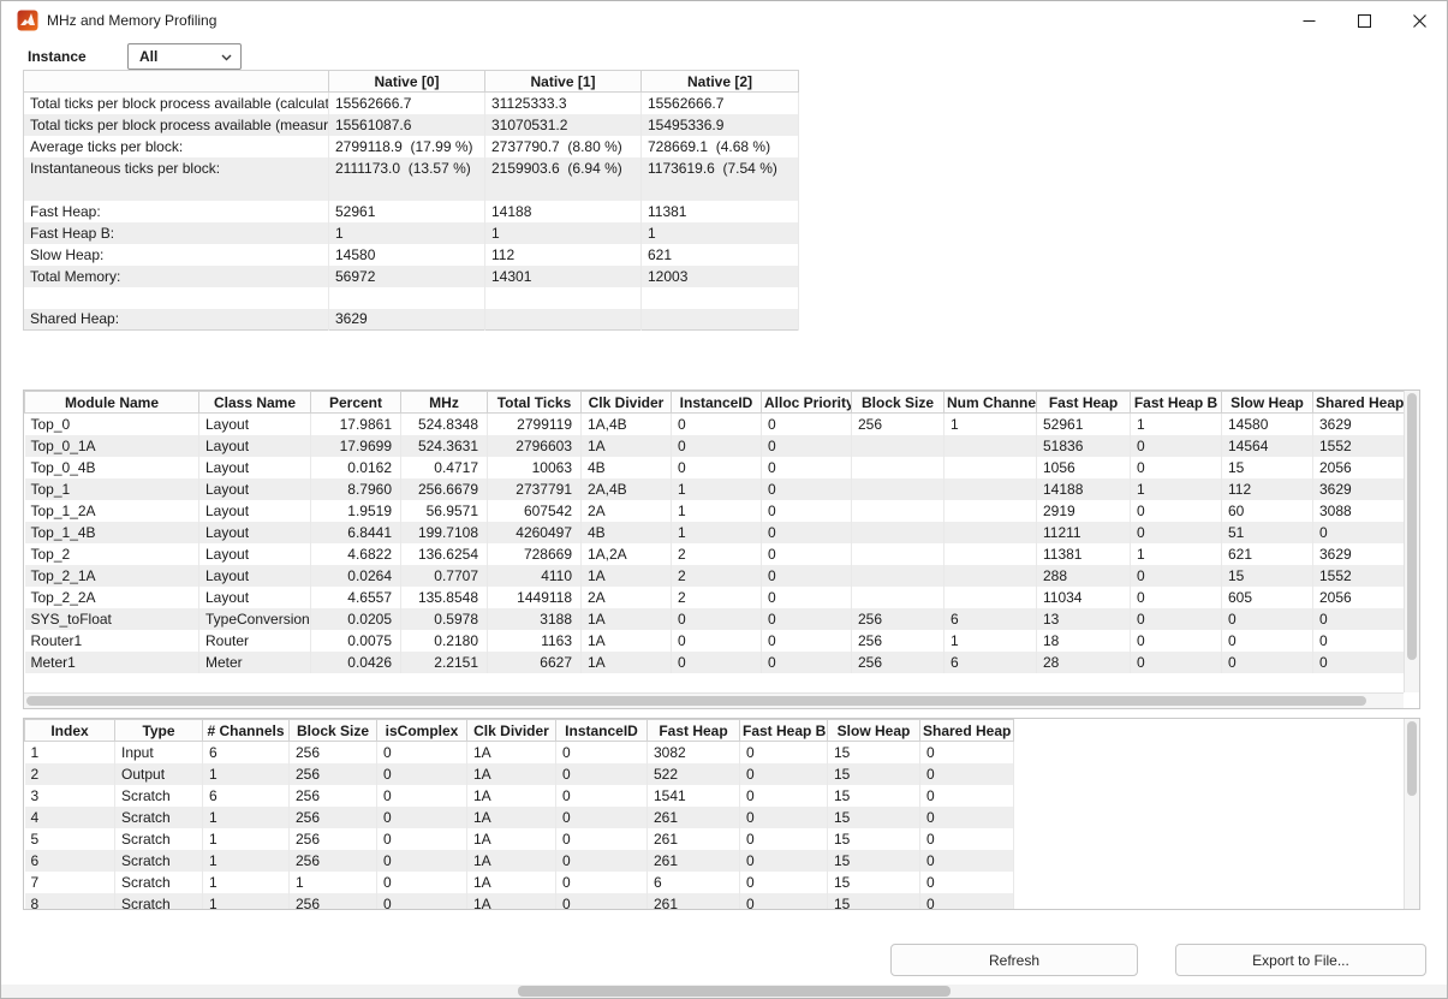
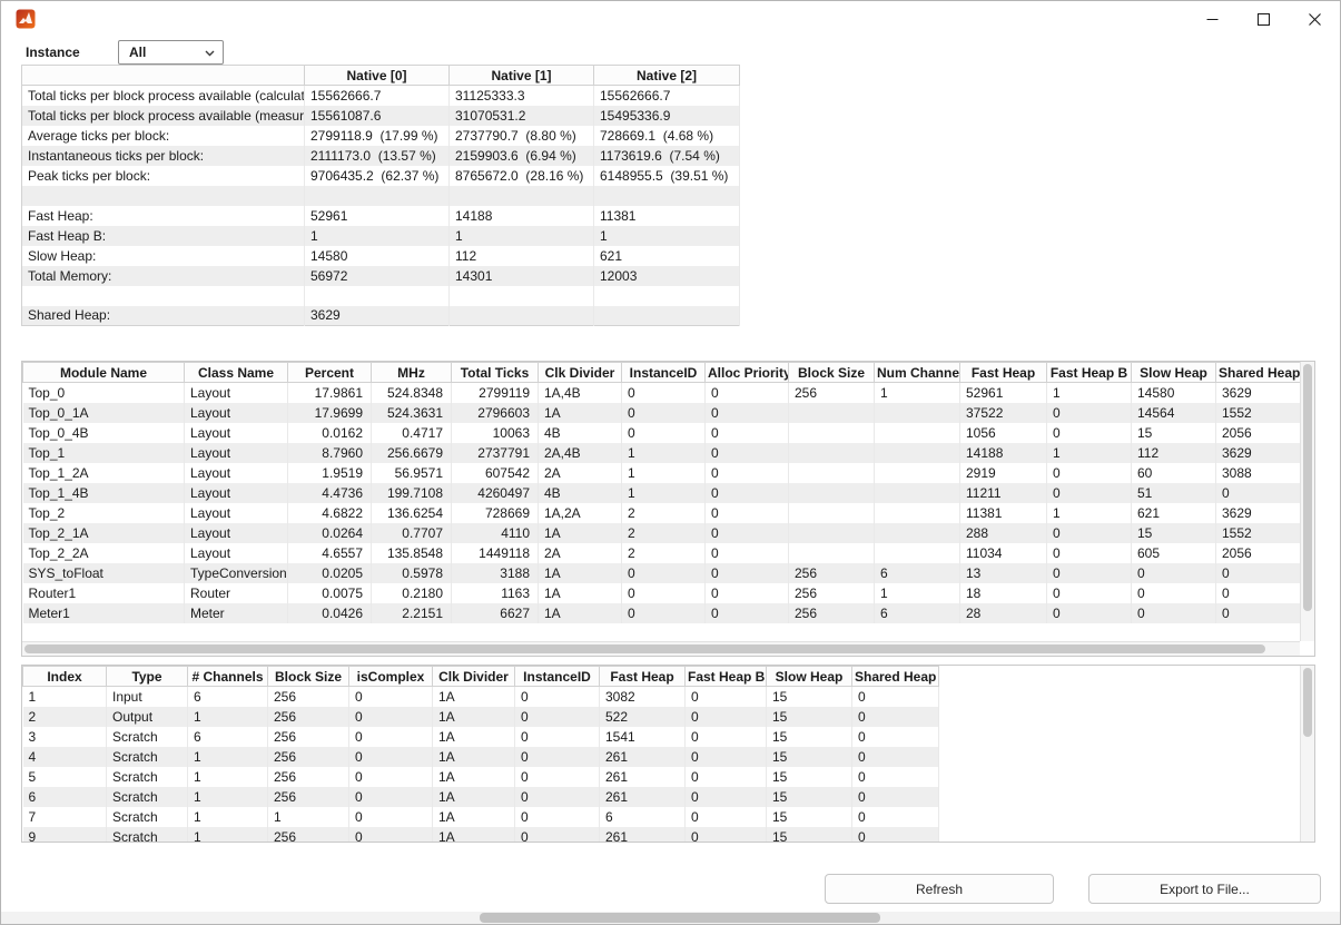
- MHz and Memory Profiling
  Instance
  All
  	Native [0]	Native [1]	Native [2]
  Total ticks per block process available (calculat	15562666.7	31125333.3	15562666.7
  Total ticks per block process available (measur	15561087.6	31070531.2	15495336.9
  Average ticks per block:	2799118.9 (17.99 %)	2737790.7 (8.80 %)	728669.1 (4.68 %)
  Instantaneous ticks per block:	2111173.0 (13.57 %)	2159903.6 (6.94 %)	1173619.6 (7.54 %)
+ Peak ticks per block:	9706435.2 (62.37 %)	8765672.0 (28.16 %)	6148955.5 (39.51 %)
  Fast Heap:	52961	14188	11381
  Fast Heap B:	1	1	1
  Slow Heap:	14580	112	621
  Total Memory:	56972	14301	12003
  Shared Heap:	3629
  Module Name	Class Name	Percent	MHz	Total Ticks	Clk Divider	InstanceID	Alloc Priority	Block Size	Num Channe	Fast Heap	Fast Heap B	Slow Heap	Shared Heap
  Top_0	Layout	17.9861	524.8348	2799119	1A,4B	0	0	256	1	52961	1	14580	3629
- Top_0_1A	Layout	17.9699	524.3631	2796603	1A	0	0			51836	0	14564	1552
+ Top_0_1A	Layout	17.9699	524.3631	2796603	1A	0	0			37522	0	14564	1552
  Top_0_4B	Layout	0.0162	0.4717	10063	4B	0	0			1056	0	15	2056
  Top_1	Layout	8.7960	256.6679	2737791	2A,4B	1	0			14188	1	112	3629
  Top_1_2A	Layout	1.9519	56.9571	607542	2A	1	0			2919	0	60	3088
- Top_1_4B	Layout	6.8441	199.7108	4260497	4B	1	0			11211	0	51	0
+ Top_1_4B	Layout	4.4736	199.7108	4260497	4B	1	0			11211	0	51	0
  Top_2	Layout	4.6822	136.6254	728669	1A,2A	2	0			11381	1	621	3629
  Top_2_1A	Layout	0.0264	0.7707	4110	1A	2	0			288	0	15	1552
  Top_2_2A	Layout	4.6557	135.8548	1449118	2A	2	0			11034	0	605	2056
  SYS_toFloat	TypeConversion	0.0205	0.5978	3188	1A	0	0	256	6	13	0	0	0
  Router1	Router	0.0075	0.2180	1163	1A	0	0	256	1	18	0	0	0
  Meter1	Meter	0.0426	2.2151	6627	1A	0	0	256	6	28	0	0	0
  Index	Type	# Channels	Block Size	isComplex	Clk Divider	InstanceID	Fast Heap	Fast Heap B	Slow Heap	Shared Heap
  1	Input	6	256	0	1A	0	3082	0	15	0
  2	Output	1	256	0	1A	0	522	0	15	0
  3	Scratch	6	256	0	1A	0	1541	0	15	0
  4	Scratch	1	256	0	1A	0	261	0	15	0
  5	Scratch	1	256	0	1A	0	261	0	15	0
  6	Scratch	1	256	0	1A	0	261	0	15	0
  7	Scratch	1	1	0	1A	0	6	0	15	0
- 8	Scratch	1	256	0	1A	0	261	0	15	0
+ 9	Scratch	1	256	0	1A	0	261	0	15	0
  Refresh
  Export to File...
